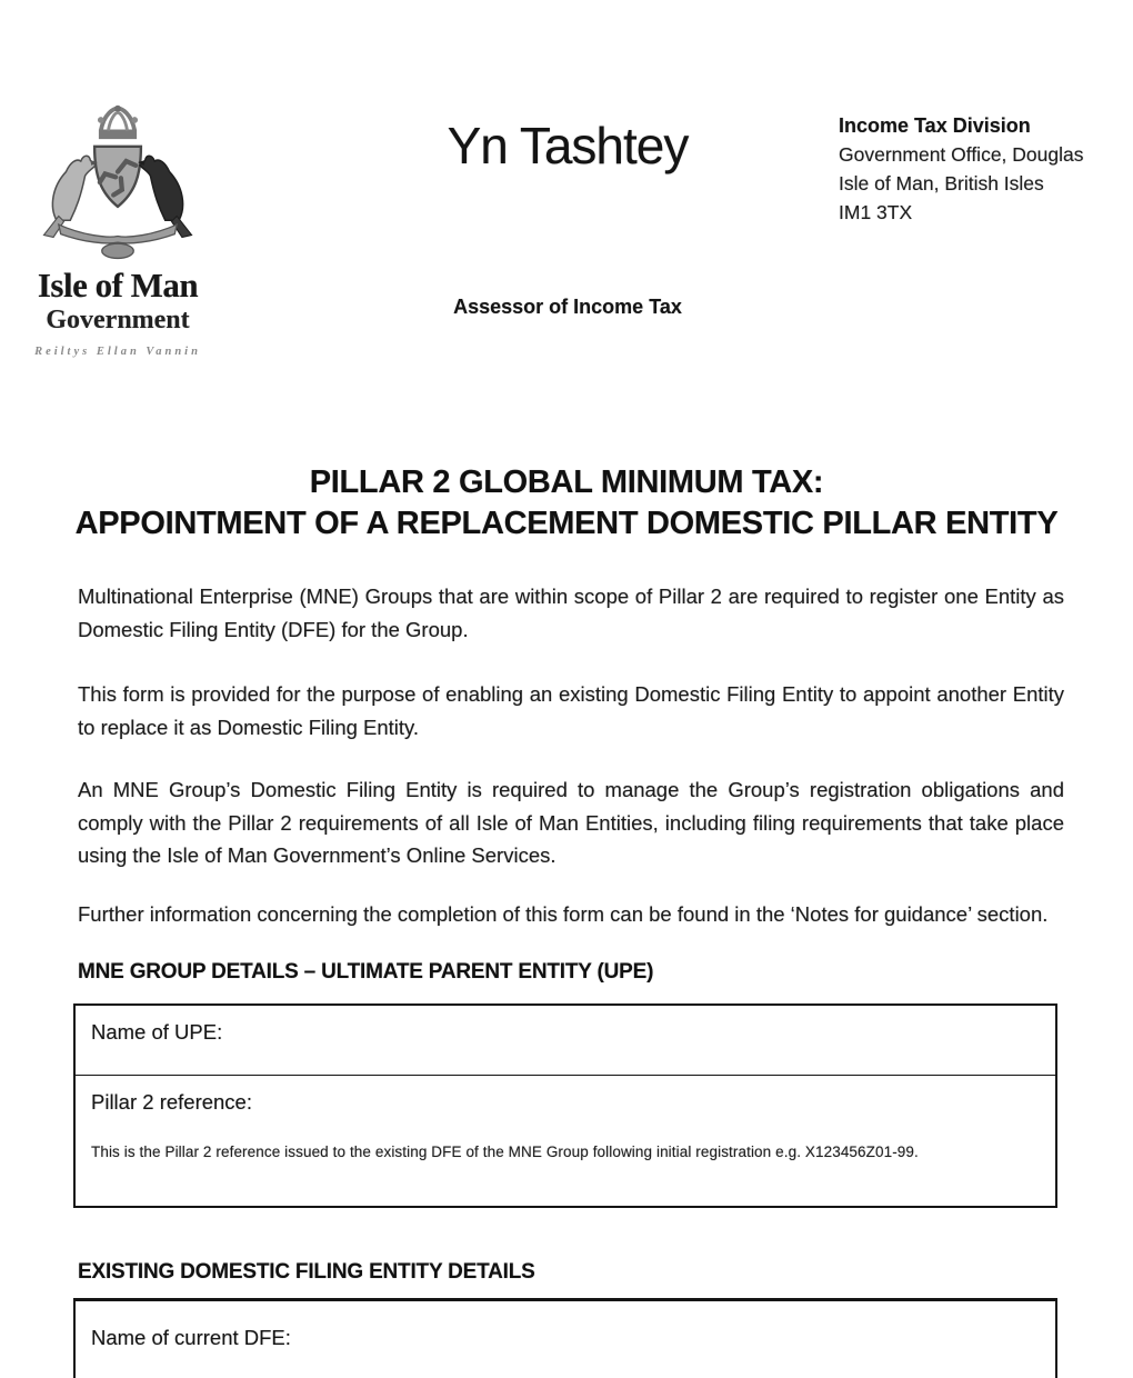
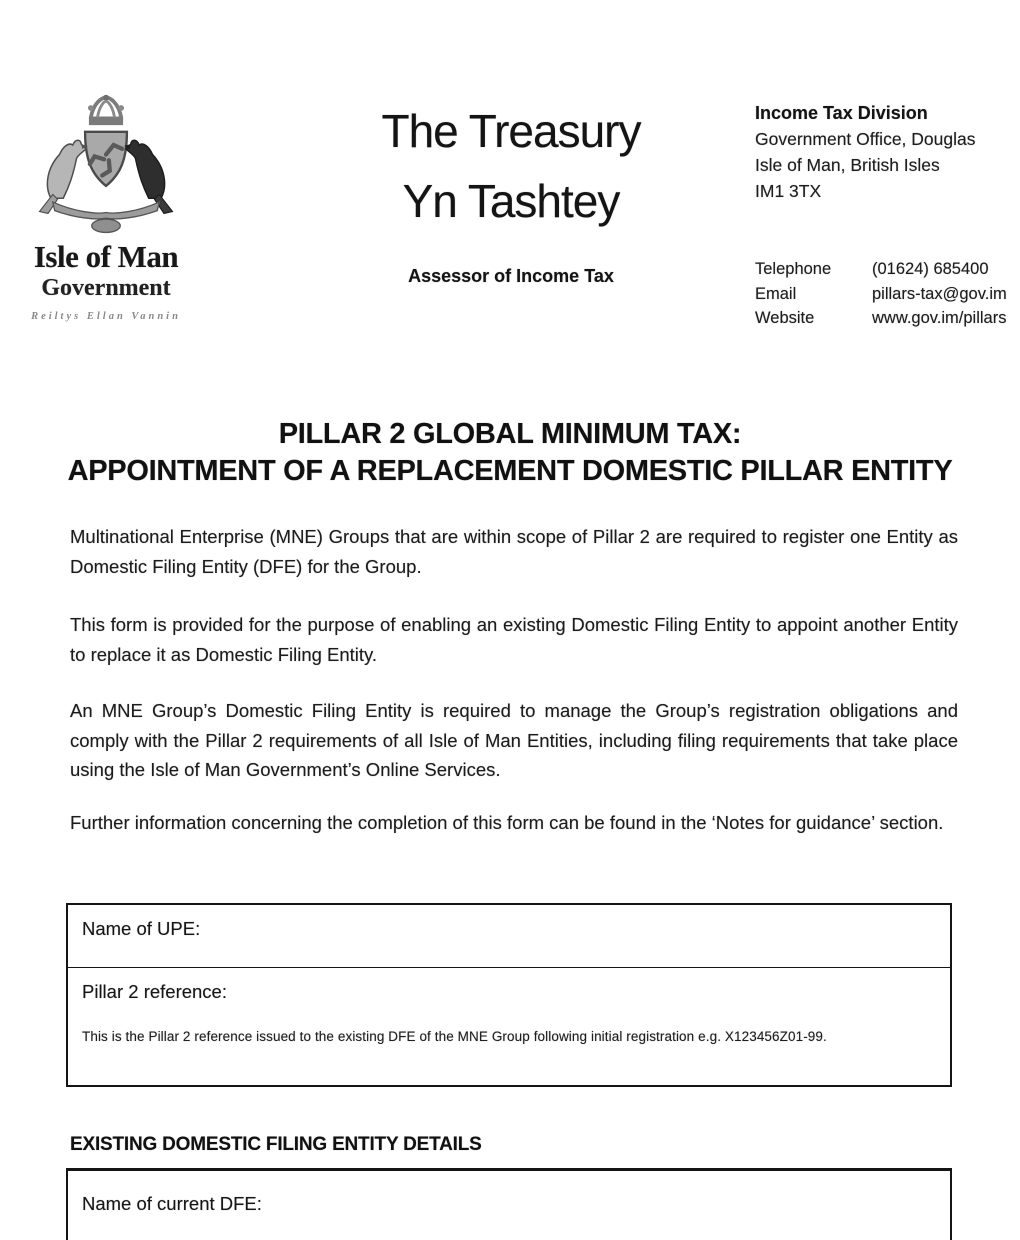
  Isle of Man
  Government
  Reiltys Ellan Vannin
+ The Treasury
  Yn Tashtey
  Assessor of Income Tax
  Income Tax Division
  Government Office, Douglas
  Isle of Man, British Isles
  IM1 3TX
+ Telephone
+ (01624) 685400
+ Email
+ pillars-tax@gov.im
+ Website
+ www.gov.im/pillars
  PILLAR 2 GLOBAL MINIMUM TAX:
  APPOINTMENT OF A REPLACEMENT DOMESTIC PILLAR ENTITY
  Multinational Enterprise (MNE) Groups that are within scope of Pillar 2 are required to register one Entity as Domestic Filing Entity (DFE) for the Group.
  This form is provided for the purpose of enabling an existing Domestic Filing Entity to appoint another Entity to replace it as Domestic Filing Entity.
  An MNE Group’s Domestic Filing Entity is required to manage the Group’s registration obligations and comply with the Pillar 2 requirements of all Isle of Man Entities, including filing requirements that take place using the Isle of Man Government’s Online Services.
  Further information concerning the completion of this form can be found in the ‘Notes for guidance’ section.
- MNE GROUP DETAILS – ULTIMATE PARENT ENTITY (UPE)
  Name of UPE:
  Pillar 2 reference:
  This is the Pillar 2 reference issued to the existing DFE of the MNE Group following initial registration e.g. X123456Z01-99.
  EXISTING DOMESTIC FILING ENTITY DETAILS
  Name of current DFE:
